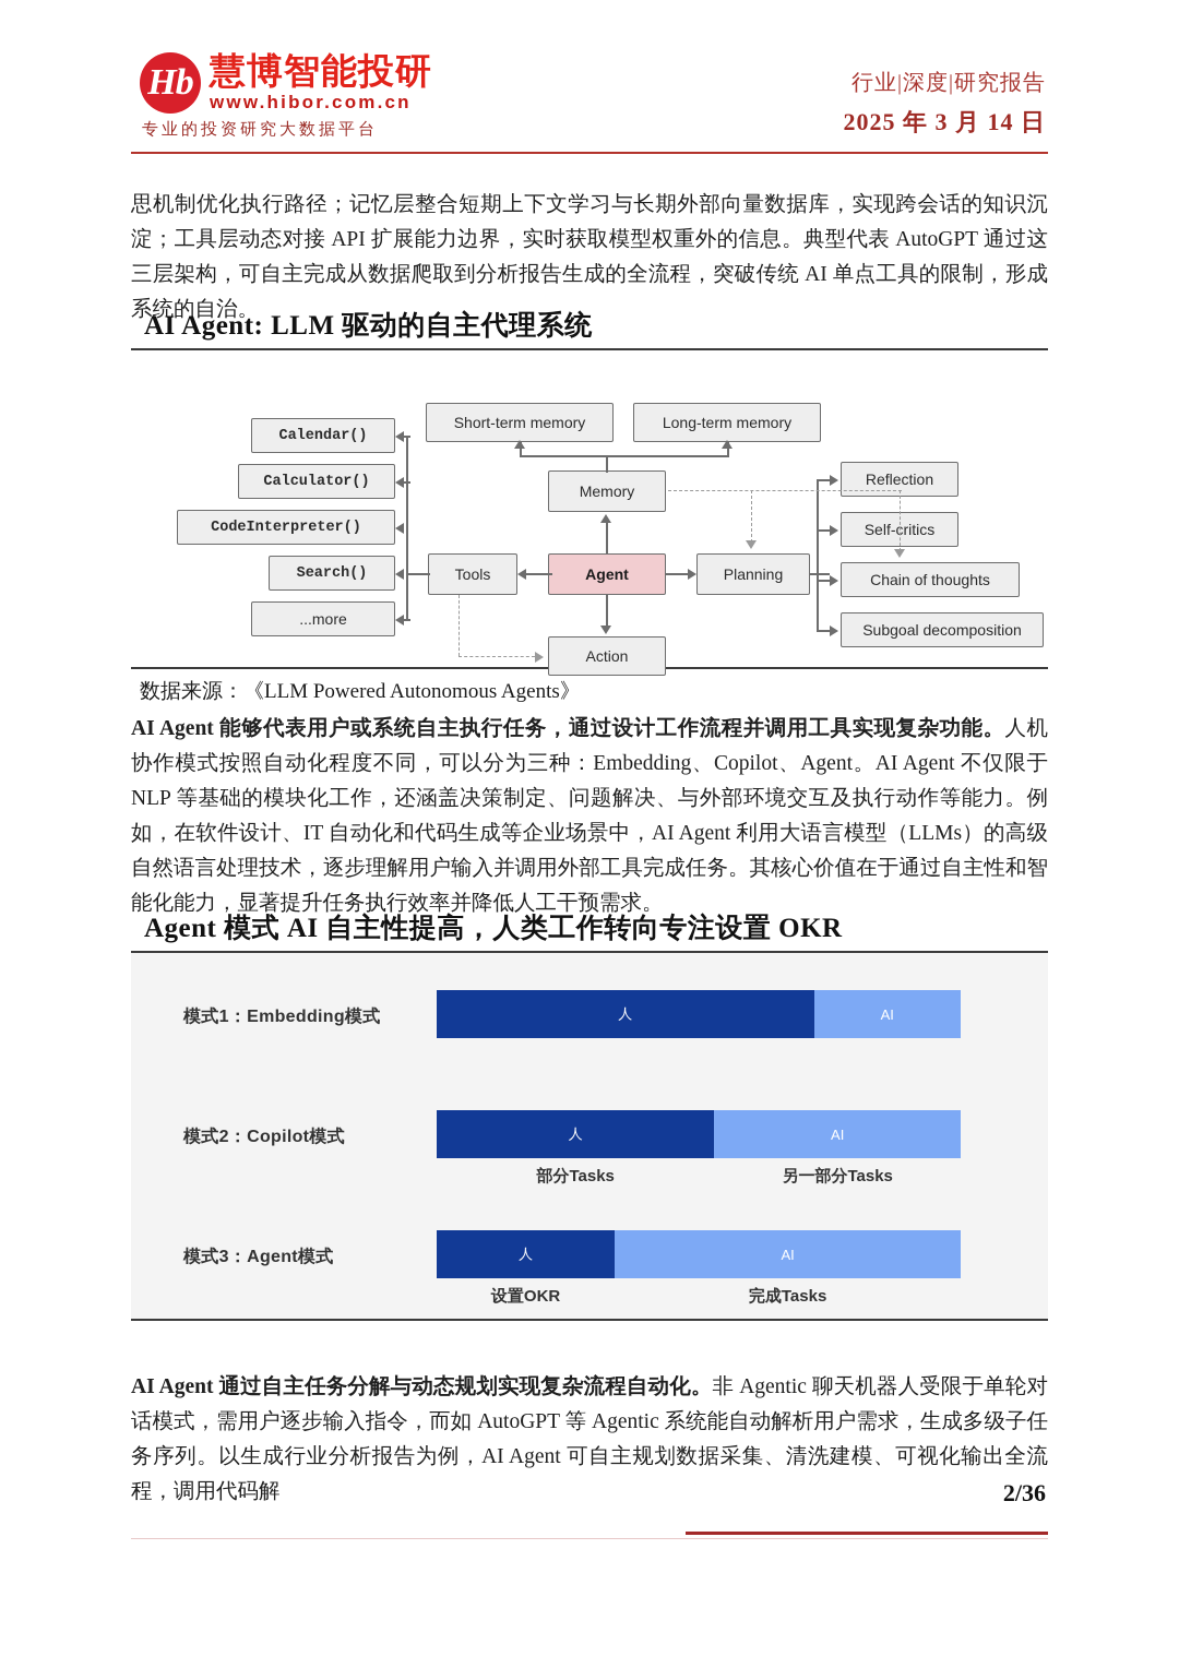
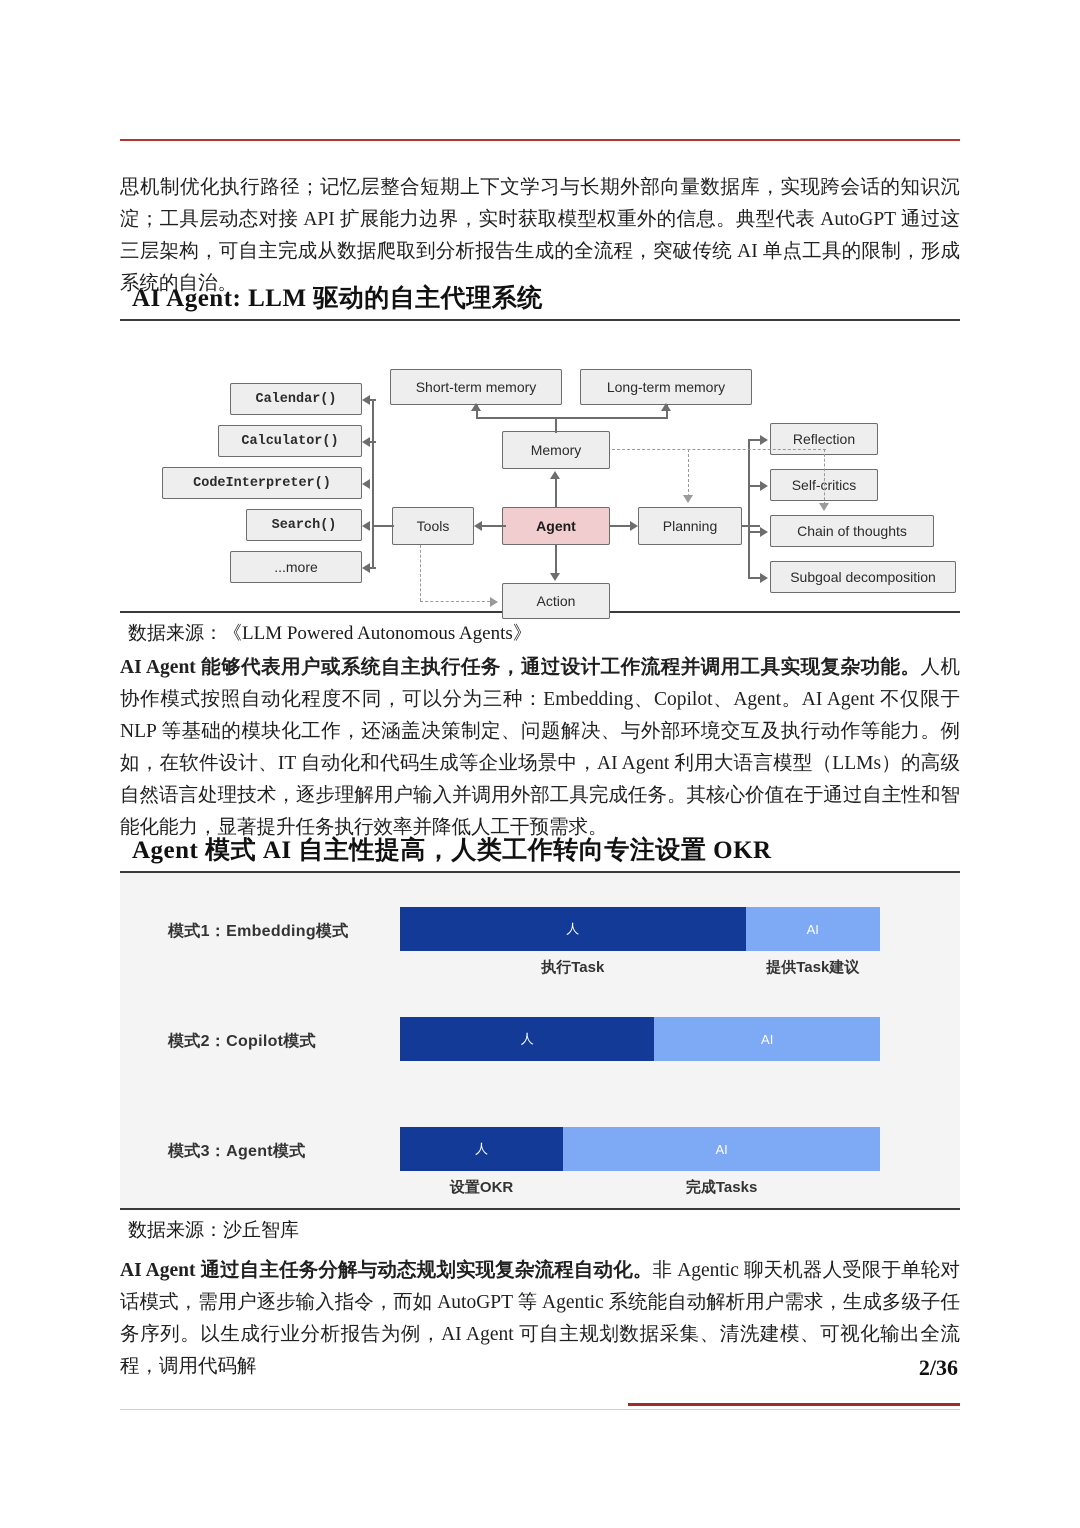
- Hb
- 慧博智能投研
- www.hibor.com.cn
- 专业的投资研究大数据平台
- 行业|深度|研究报告
- 2025 年 3 月 14 日
  思机制优化执行路径；记忆层整合短期上下文学习与长期外部向量数据库，实现跨会话的知识沉淀；工具层动态对接 API 扩展能力边界，实时获取模型权重外的信息。典型代表 AutoGPT 通过这三层架构，可自主完成从数据爬取到分析报告生成的全流程，突破传统 AI 单点工具的限制，形成系统的自治。
  AI Agent: LLM 驱动的自主代理系统
  Short-term memory
  Long-term memory
  Memory
  Agent
  Action
  Tools
  Planning
  Calendar()
  Calculator()
  CodeInterpreter()
  Search()
  ...more
  Reflection
  Self-critics
  Chain of thoughts
  Subgoal decomposition
  数据来源：《LLM Powered Autonomous Agents》
  AI Agent 能够代表用户或系统自主执行任务，通过设计工作流程并调用工具实现复杂功能。人机协作模式按照自动化程度不同，可以分为三种：Embedding、Copilot、Agent。AI Agent 不仅限于 NLP 等基础的模块化工作，还涵盖决策制定、问题解决、与外部环境交互及执行动作等能力。例如，在软件设计、IT 自动化和代码生成等企业场景中，AI Agent 利用大语言模型（LLMs）的高级自然语言处理技术，逐步理解用户输入并调用外部工具完成任务。其核心价值在于通过自主性和智能化能力，显著提升任务执行效率并降低人工干预需求。
  Agent 模式 AI 自主性提高，人类工作转向专注设置 OKR
  模式1：Embedding模式
  人
  AI
+ 执行Task
+ 提供Task建议
  模式2：Copilot模式
  人
  AI
- 部分Tasks
- 另一部分Tasks
  模式3：Agent模式
  人
  AI
  设置OKR
  完成Tasks
+ 数据来源：沙丘智库
  AI Agent 通过自主任务分解与动态规划实现复杂流程自动化。非 Agentic 聊天机器人受限于单轮对话模式，需用户逐步输入指令，而如 AutoGPT 等 Agentic 系统能自动解析用户需求，生成多级子任务序列。以生成行业分析报告为例，AI Agent 可自主规划数据采集、清洗建模、可视化输出全流程，调用代码解
  2/36
